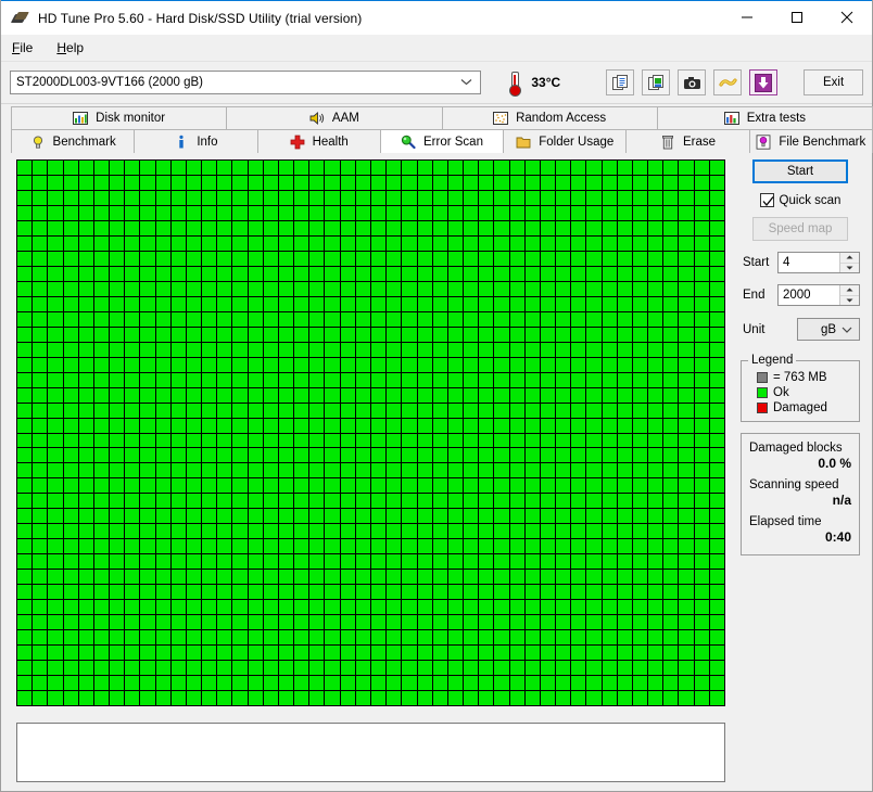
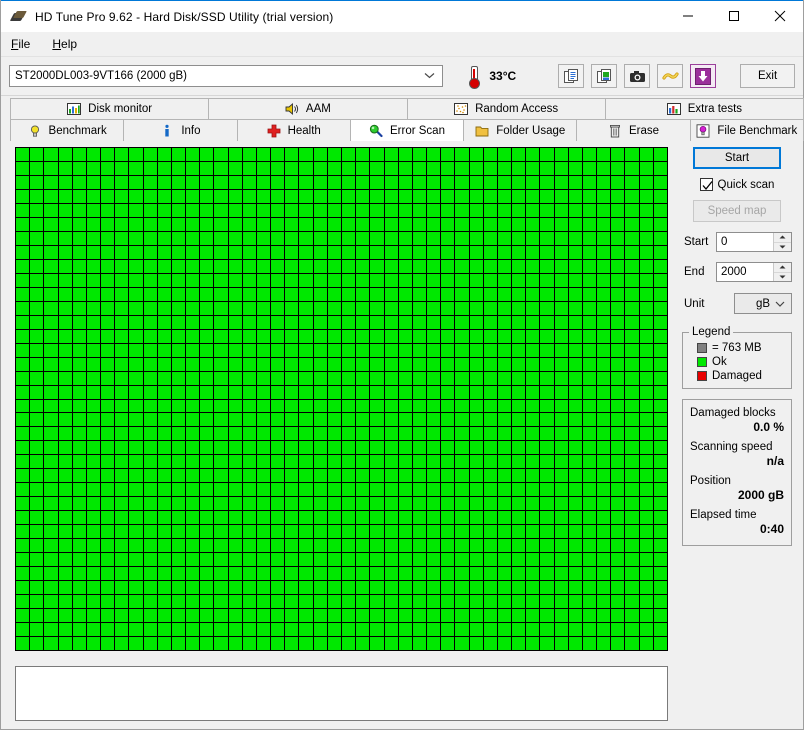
- HD Tune Pro 5.60 - Hard Disk/SSD Utility (trial version)
+ HD Tune Pro 9.62 - Hard Disk/SSD Utility (trial version)
  File
  Help
  ST2000DL003-9VT166 (2000 gB)
  33°C
  Exit
  Disk monitor
  AAM
  Random Access
  Extra tests
  Benchmark
  Info
  Health
  Error Scan
  Folder Usage
  Erase
  File Benchmark
  Start
  Quick scan
  Speed map
  Start
- 4
+ 0
  End
  2000
  Unit
  gB
  Legend
  = 763 MB
  Ok
  Damaged
  Damaged blocks
  0.0 %
  Scanning speed
  n/a
+ Position
+ 2000 gB
  Elapsed time
  0:40
